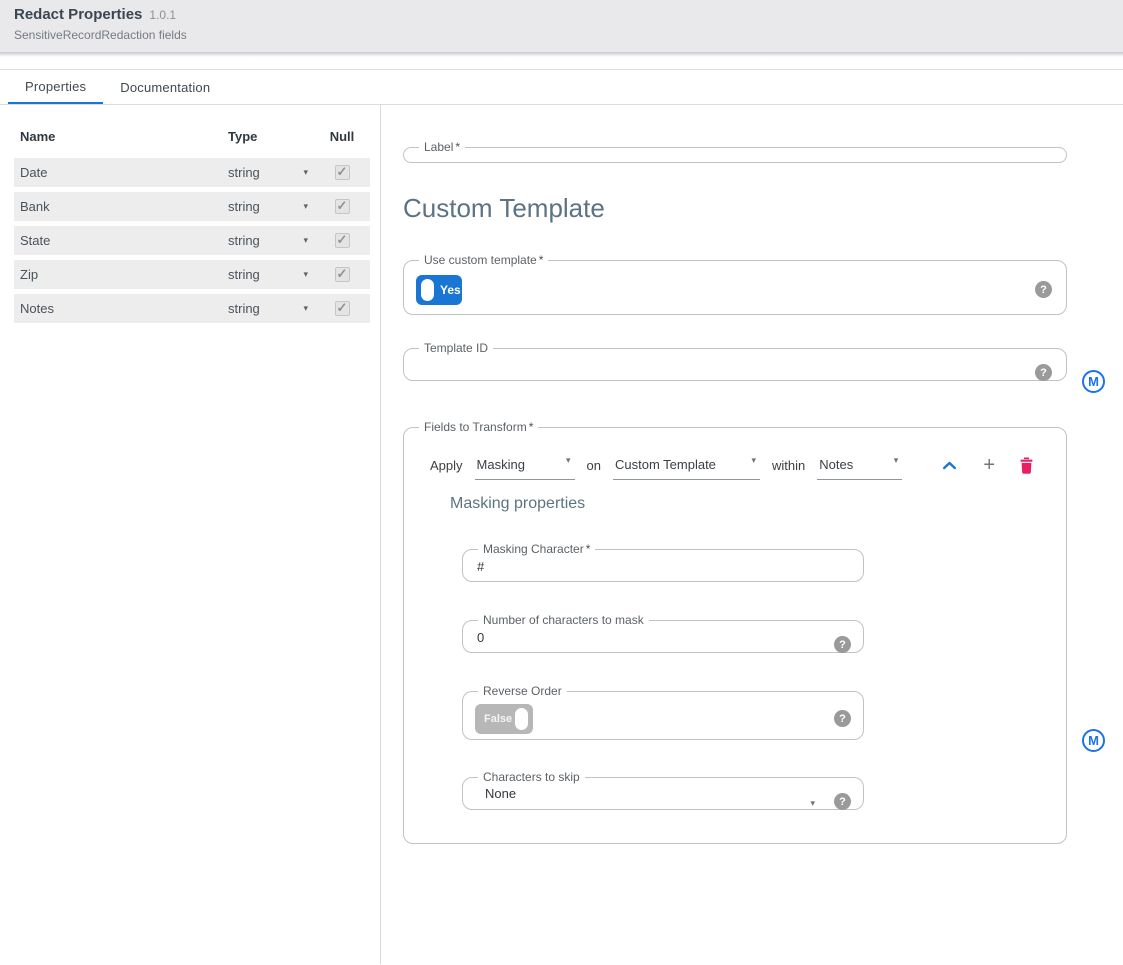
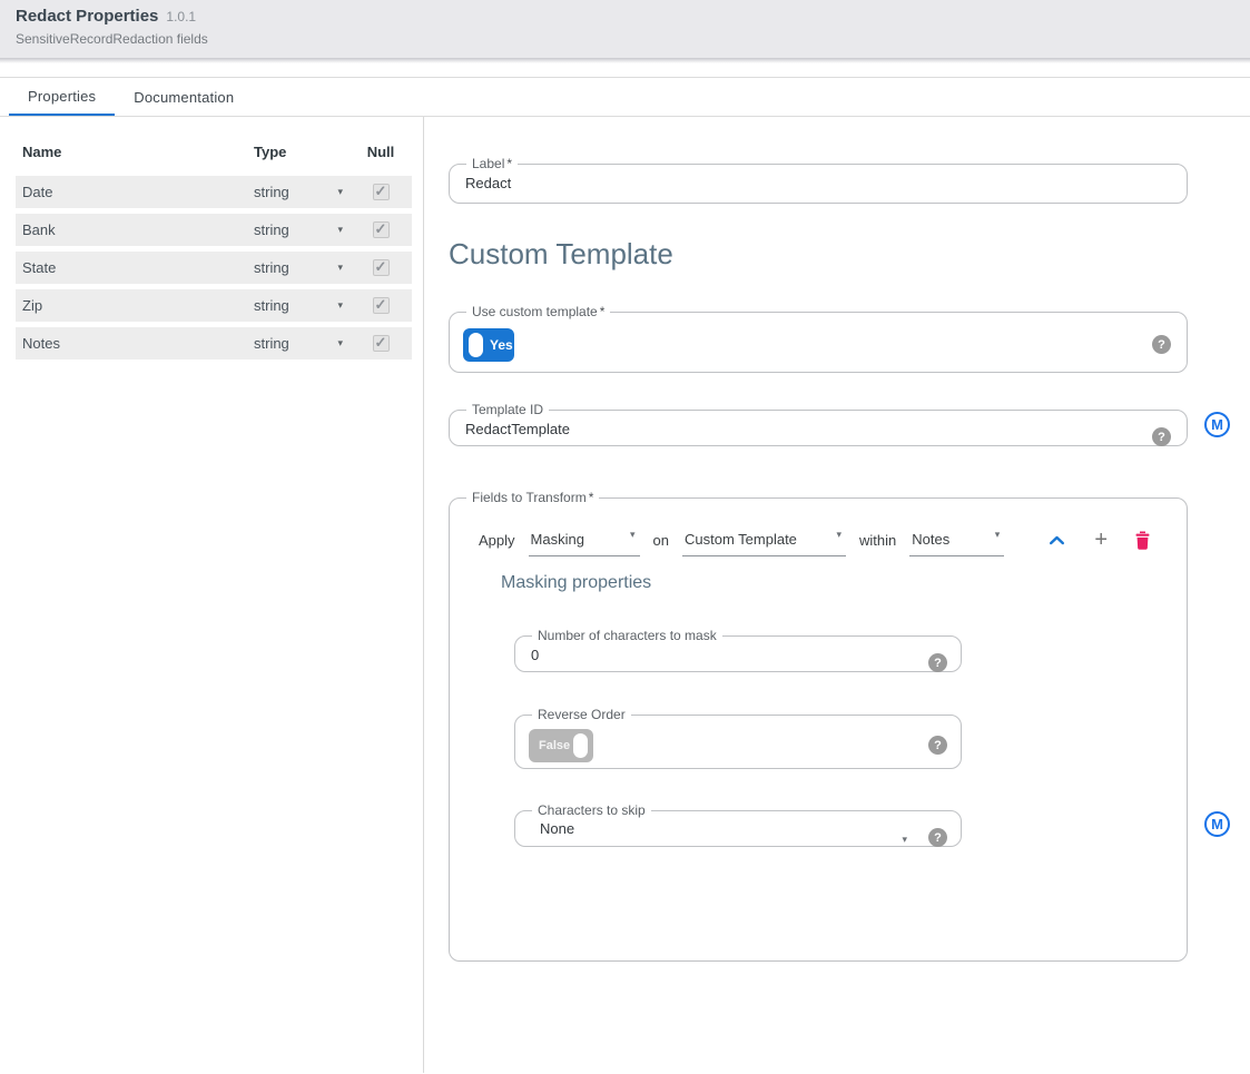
  Redact Properties
  1.0.1
  SensitiveRecordRedaction fields
  Properties
  Documentation
  Name
  Type
  Null
  Date
  string
  ▾
  Bank
  string
  ▾
  State
  string
  ▾
  Zip
  string
  ▾
  Notes
  string
  ▾
  Label *
+ Redact
  Custom Template
  Use custom template *
  Yes
  ?
  Template ID
+ RedactTemplate
  ?
  Fields to Transform *
  Apply
  Masking
  ▾
  on
  Custom Template
  ▾
  within
  Notes
  ▾
  +
  Masking properties
- Masking Character *
- #
  Number of characters to mask
  0
  ?
  Reverse Order
  False
  ?
  Characters to skip
  None
  ▾
  ?
  M
  M
